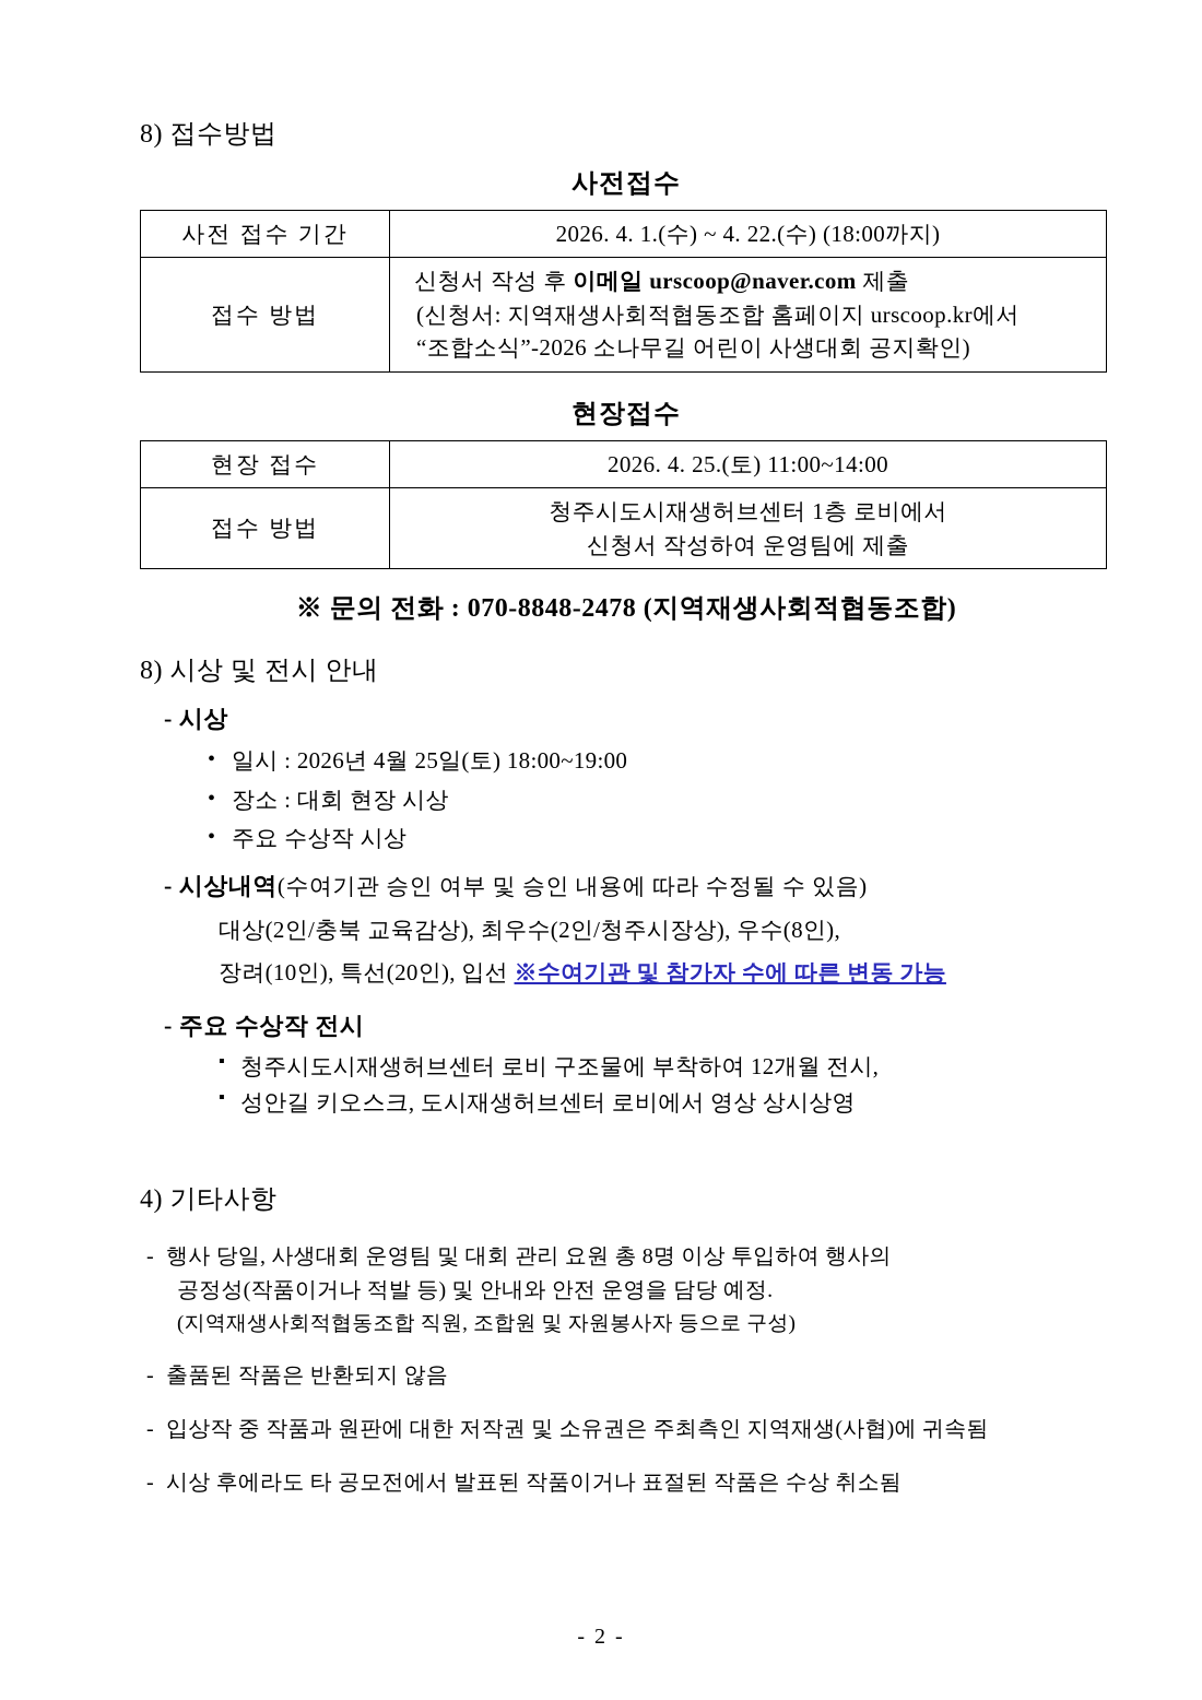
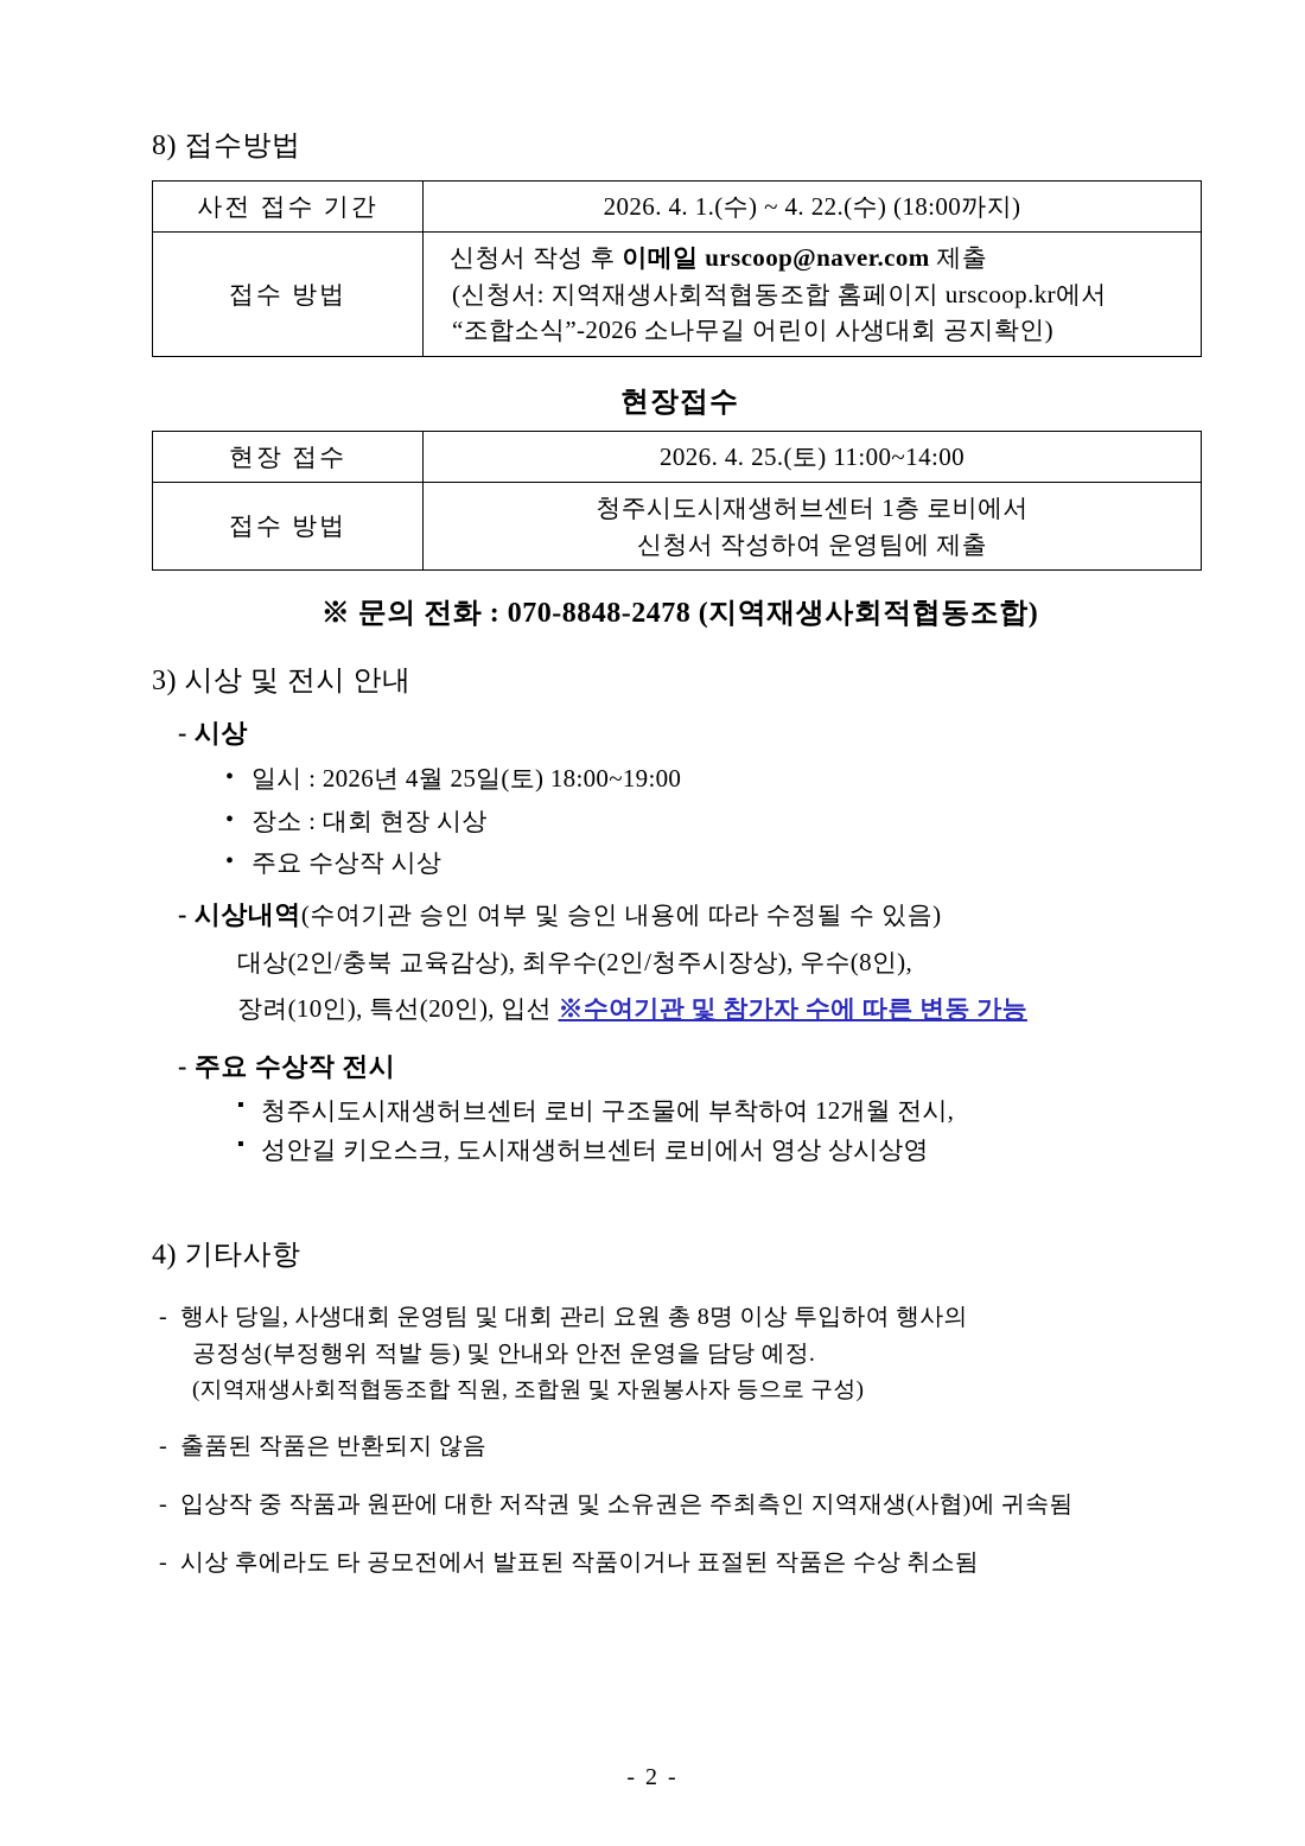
  8) 접수방법
- 사전접수
  사전 접수 기간	2026. 4. 1.(수) ~ 4. 22.(수) (18:00까지)
  접수 방법	신청서 작성 후 이메일 urscoop@naver.com 제출 (신청서: 지역재생사회적협동조합 홈페이지 urscoop.kr에서 “조합소식”-2026 소나무길 어린이 사생대회 공지확인)
  현장접수
  현장 접수	2026. 4. 25.(토) 11:00~14:00
  접수 방법	청주시도시재생허브센터 1층 로비에서 신청서 작성하여 운영팀에 제출
  ※ 문의 전화 : 070-8848-2478 (지역재생사회적협동조합)
- 8) 시상 및 전시 안내
+ 3) 시상 및 전시 안내
  - 시상
  일시 : 2026년 4월 25일(토) 18:00~19:00
  장소 : 대회 현장 시상
  주요 수상작 시상
  - 시상내역(수여기관 승인 여부 및 승인 내용에 따라 수정될 수 있음)
  대상(2인/충북 교육감상), 최우수(2인/청주시장상), 우수(8인),
  장려(10인), 특선(20인), 입선 ※수여기관 및 참가자 수에 따른 변동 가능
  - 주요 수상작 전시
  청주시도시재생허브센터 로비 구조물에 부착하여 12개월 전시,
  성안길 키오스크, 도시재생허브센터 로비에서 영상 상시상영
  4) 기타사항
  행사 당일, 사생대회 운영팀 및 대회 관리 요원 총 8명 이상 투입하여 행사의
- 공정성(작품이거나 적발 등) 및 안내와 안전 운영을 담당 예정.
+ 공정성(부정행위 적발 등) 및 안내와 안전 운영을 담당 예정.
  (지역재생사회적협동조합 직원, 조합원 및 자원봉사자 등으로 구성)
  출품된 작품은 반환되지 않음
  입상작 중 작품과 원판에 대한 저작권 및 소유권은 주최측인 지역재생(사협)에 귀속됨
  시상 후에라도 타 공모전에서 발표된 작품이거나 표절된 작품은 수상 취소됨
  - 2 -
